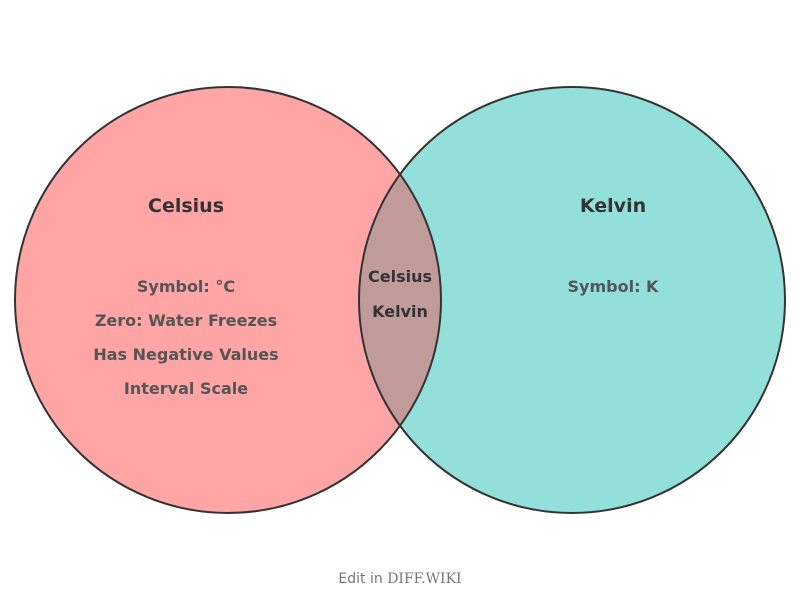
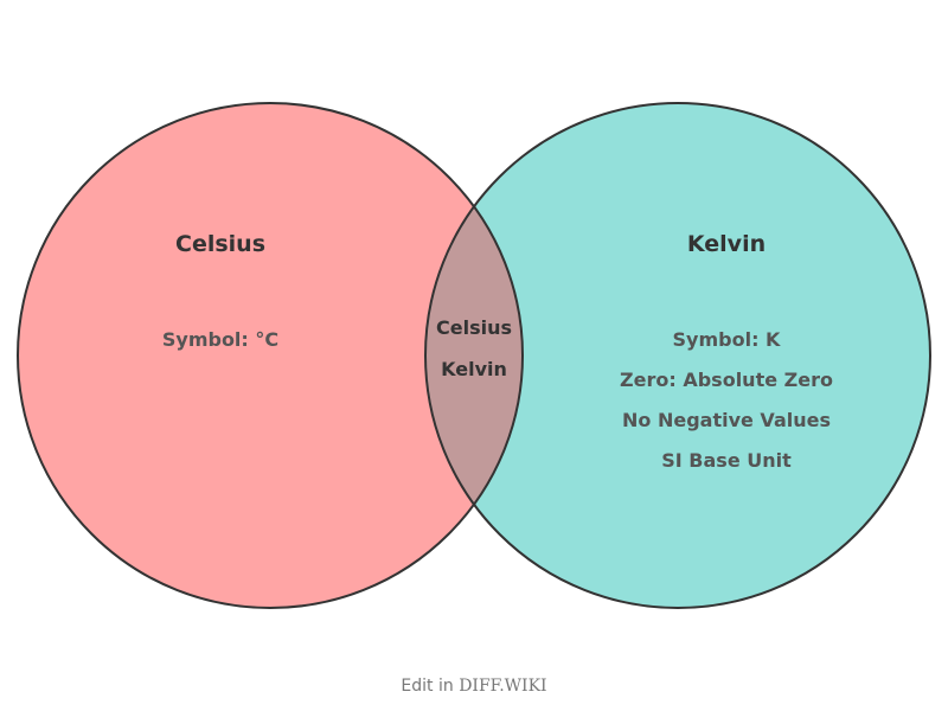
  Celsius
  Symbol: °C
- Zero: Water Freezes
- Has Negative Values
- Interval Scale
  Kelvin
  Symbol: K
+ Zero: Absolute Zero
+ No Negative Values
+ SI Base Unit
  Celsius
  Kelvin
  Edit in DIFF.WIKI
